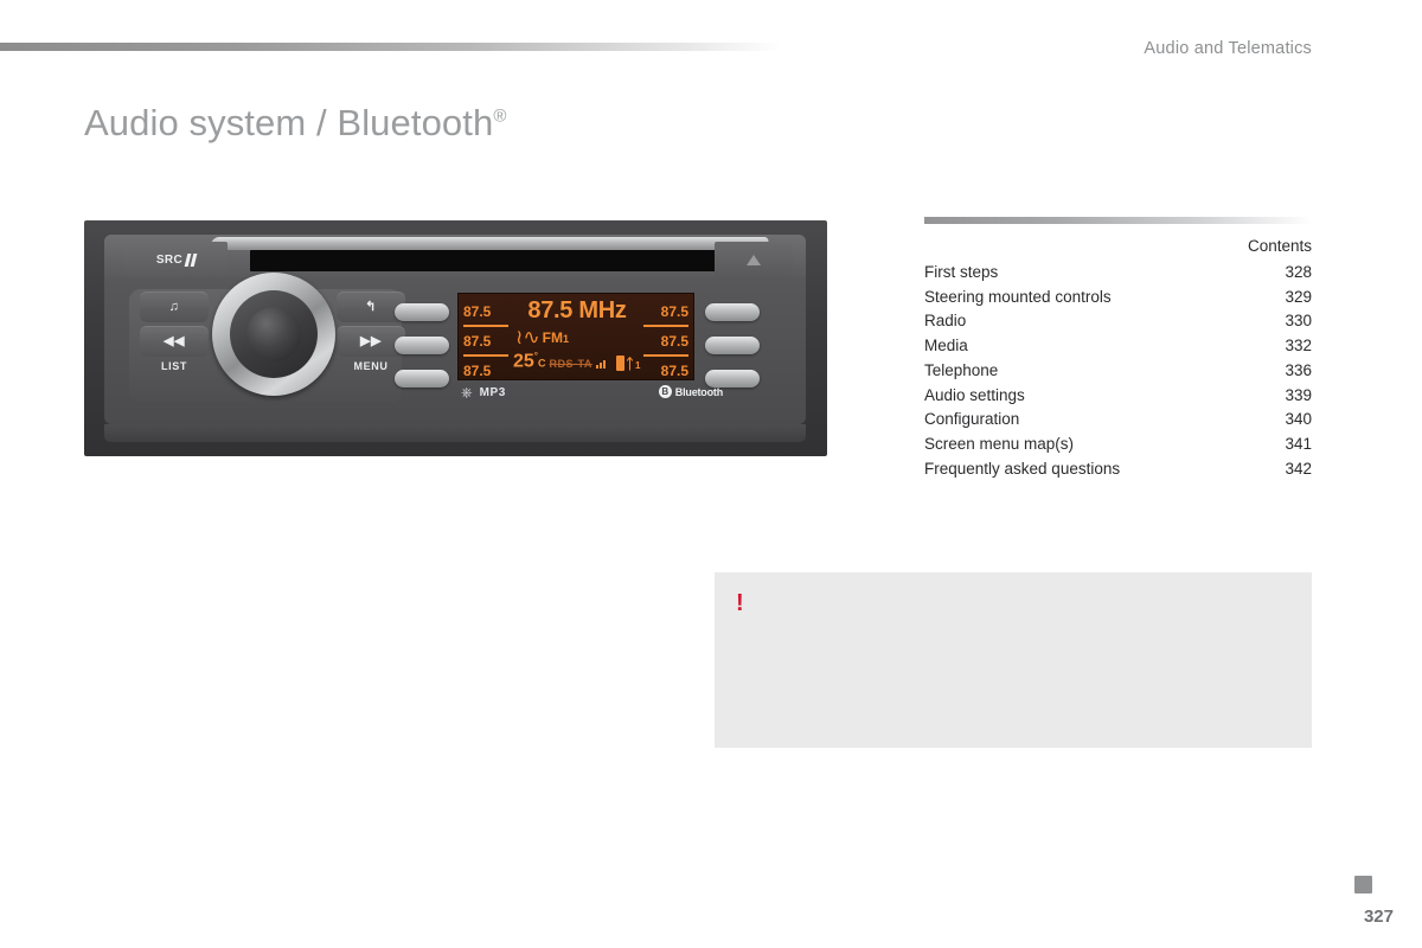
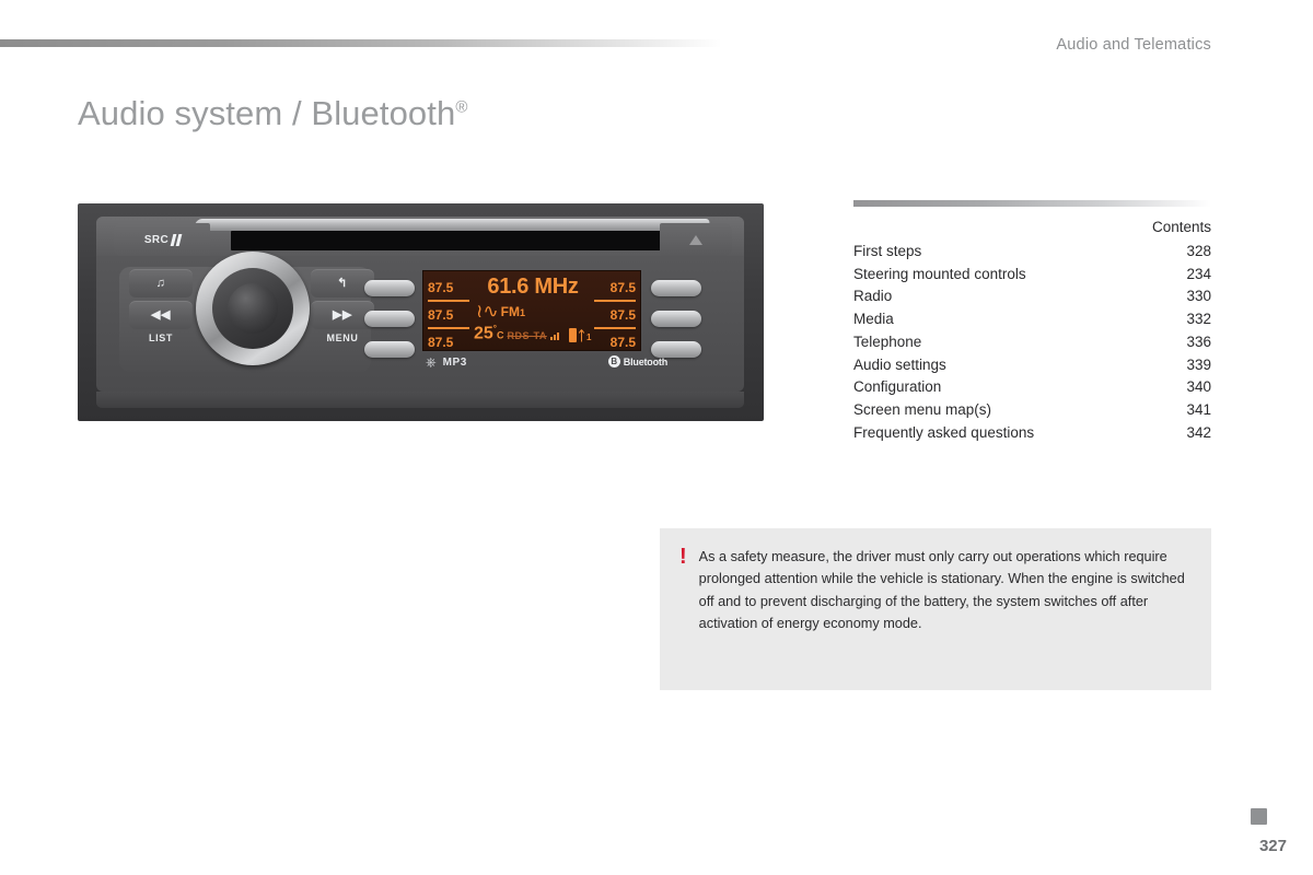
  Audio and Telematics
  Audio system / Bluetooth®
  SRC
  ♫
  ◀◀
  LIST
  ↰
  ▶▶
  MENU
  87.5
  87.5
  87.5
  87.5
  87.5
  87.5
- 87.5 MHz
+ 61.6 MHz
  ≀∿
  FM1
  25°C
  RDS-TA
  ᛏ
  1
  ⎈
  MP3
  B
  Bluetooth
  Contents
  First steps
  328
  Steering mounted controls
- 329
+ 234
  Radio
  330
  Media
  332
  Telephone
  336
  Audio settings
  339
  Configuration
  340
  Screen menu map(s)
  341
  Frequently asked questions
  342
  !
+ As a safety measure, the driver must only carry out operations which require prolonged attention while the vehicle is stationary. When the engine is switched off and to prevent discharging of the battery, the system switches off after activation of energy economy mode.
  327
